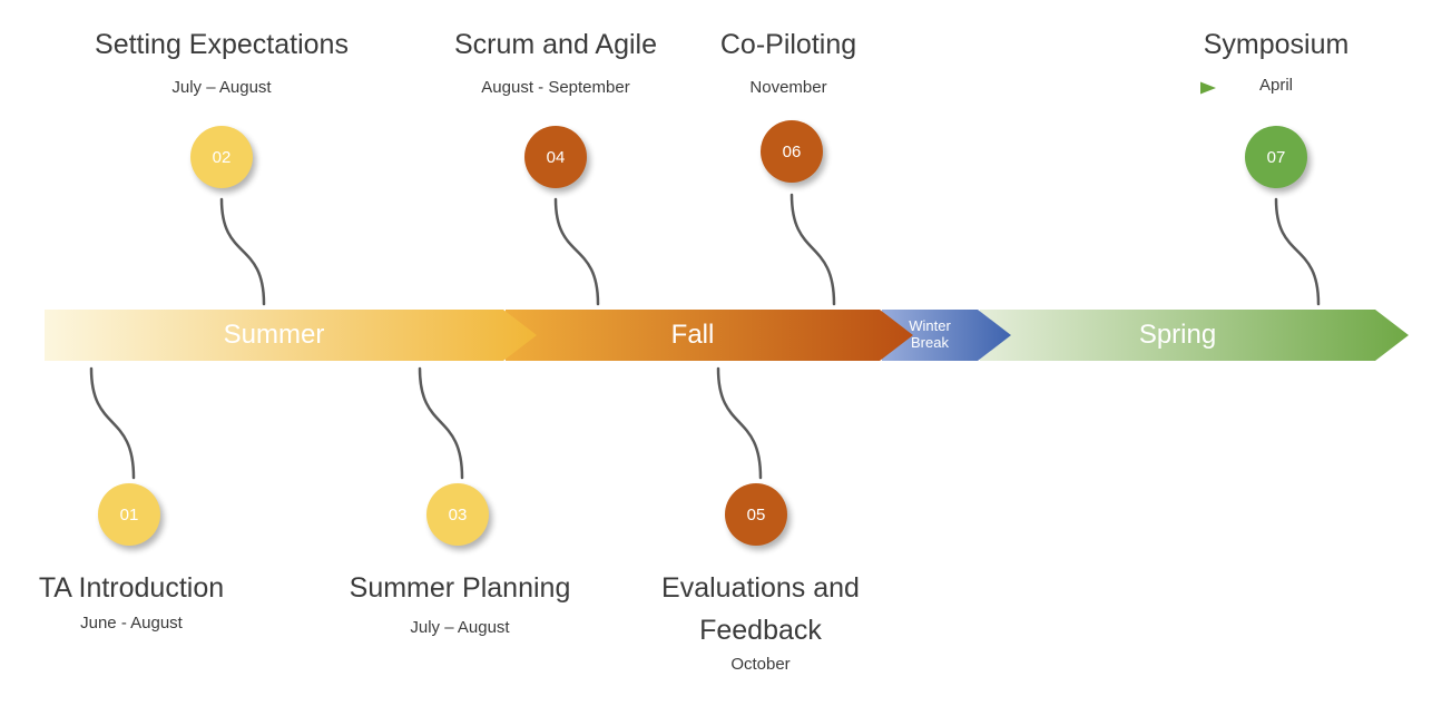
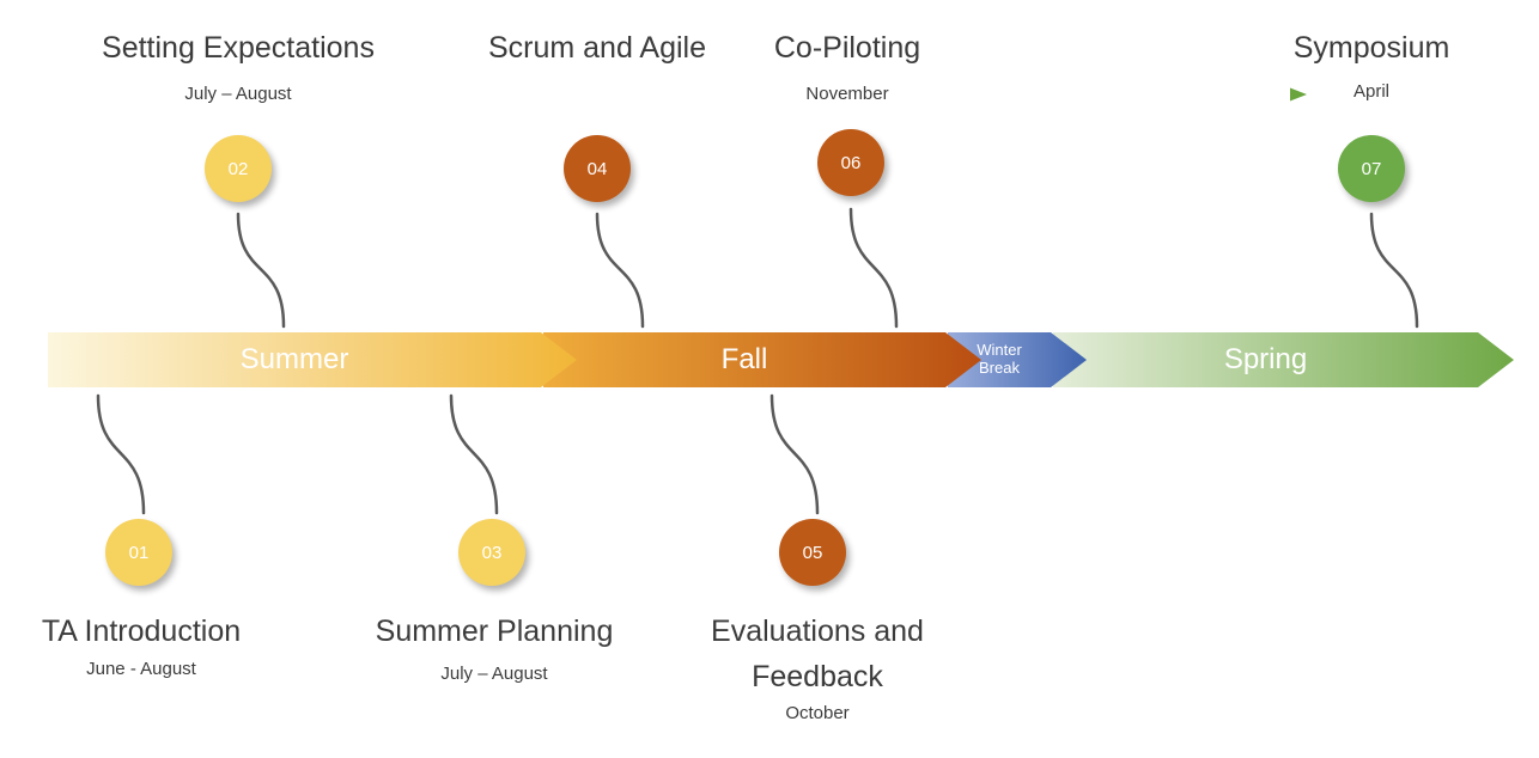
  Setting Expectations
  July – August
  02
  Scrum and Agile
- August - September
  04
  Co-Piloting
  November
  06
  Symposium
  April
  07
  Summer
  Fall
  Winter Break
  Spring
  01
  TA Introduction
  June - August
  03
  Summer Planning
  July – August
  05
  Evaluations and Feedback
  October
